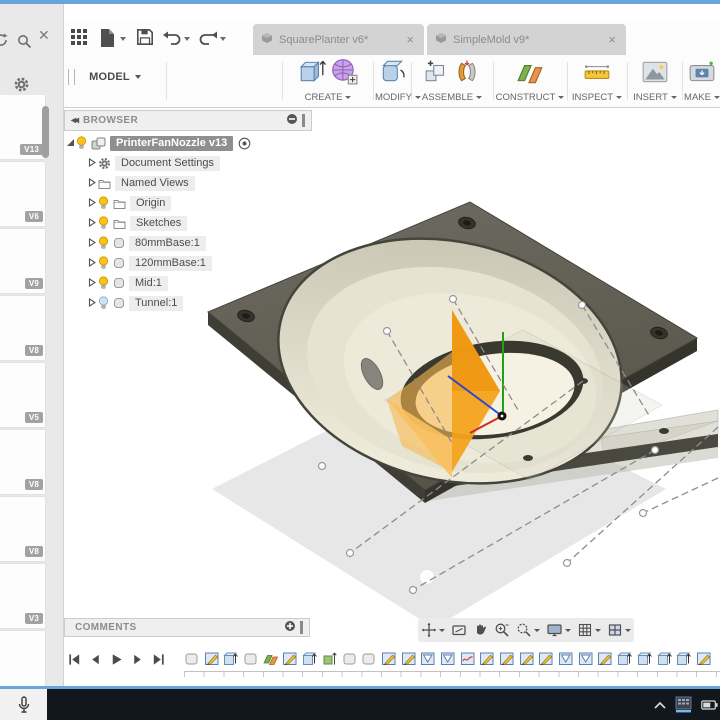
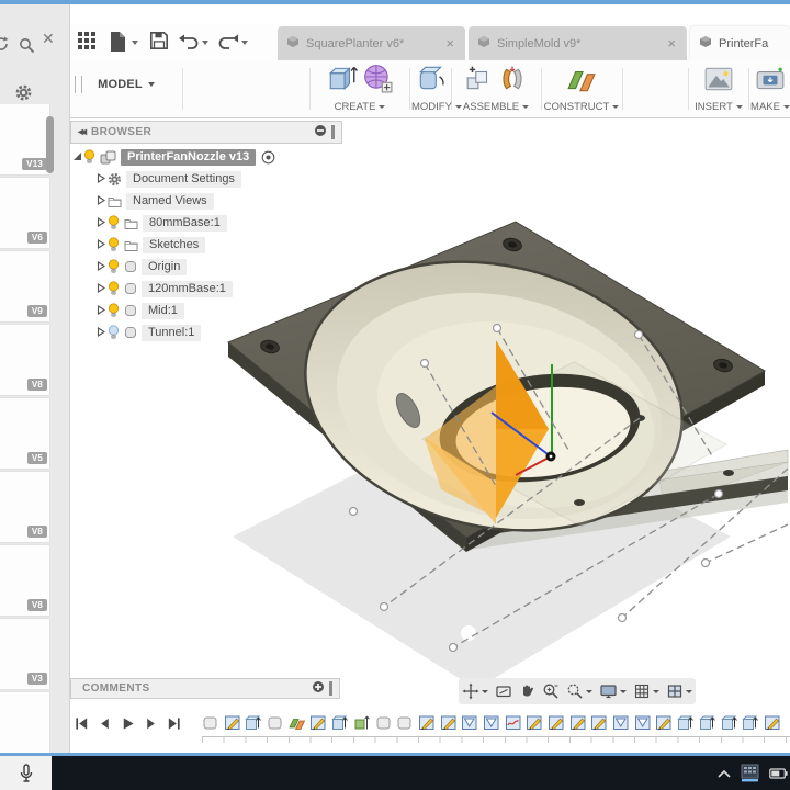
  SquarePlanter v6*
  ×
  SimpleMold v9*
  ×
+ PrinterFa
  MODEL
  CREATE
  MODIFY
  ASSEMBLE
  CONSTRUCT
- INSPECT
  INSERT
  MAKE
  ✕
  V13
  V6
  V9
  V8
  V5
  V8
  V8
  V3
  ◂◂
  BROWSER
  PrinterFanNozzle v13
  Document Settings
  Named Views
- Origin
+ 80mmBase:1
  Sketches
- 80mmBase:1
+ Origin
  120mmBase:1
  Mid:1
  Tunnel:1
  COMMENTS
